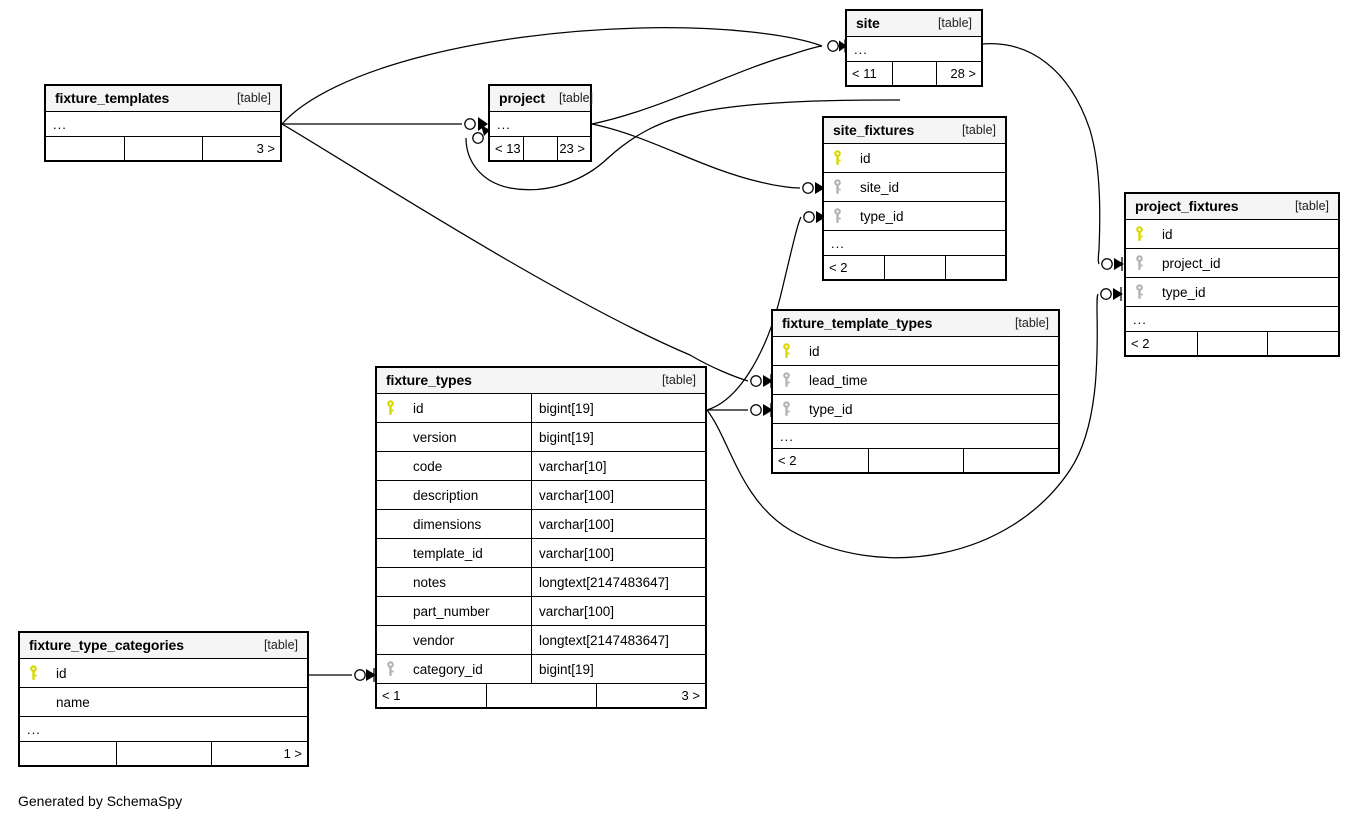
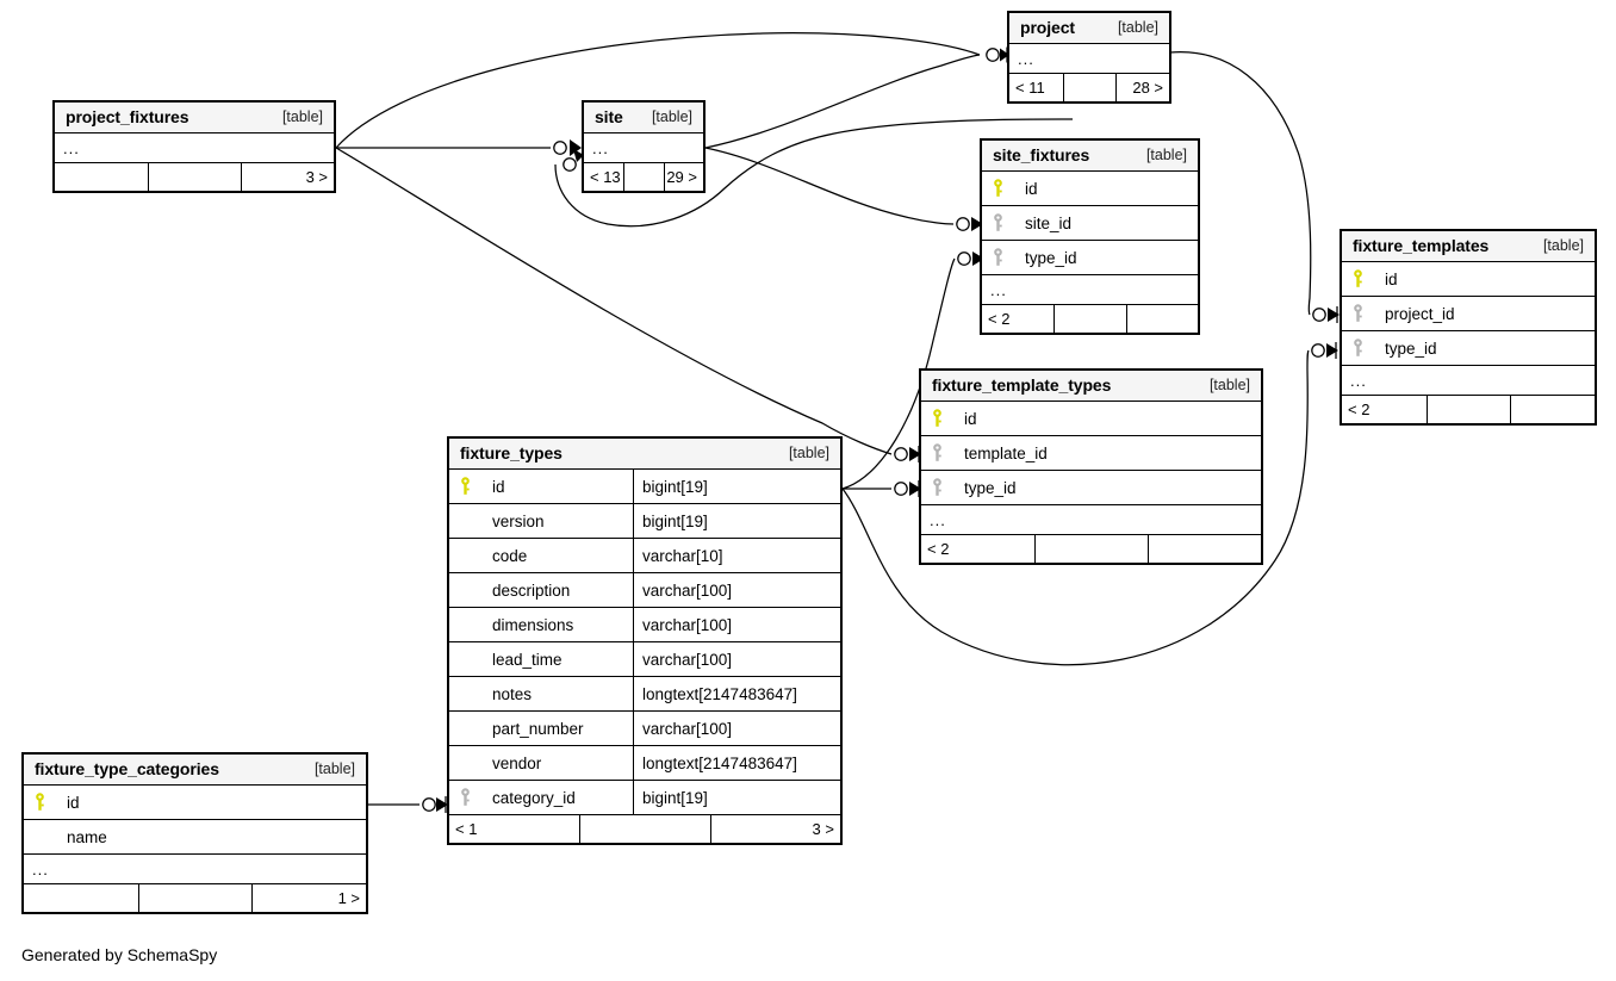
- site
+ project
  [table]
  ...
  < 11
  28 >
- fixture_templates
+ project_fixtures
  [table]
  ...
  3 >
- project
+ site
  [table]
  ...
  < 13
- 23 >
+ 29 >
  site_fixtures
  [table]
  id
  site_id
  type_id
  ...
  < 2
- project_fixtures
+ fixture_templates
  [table]
  id
  project_id
  type_id
  ...
  < 2
  fixture_template_types
  [table]
  id
- lead_time
+ template_id
  type_id
  ...
  < 2
  fixture_types
  [table]
  id
  bigint[19]
  version
  bigint[19]
  code
  varchar[10]
  description
  varchar[100]
  dimensions
  varchar[100]
- template_id
+ lead_time
  varchar[100]
  notes
  longtext[2147483647]
  part_number
  varchar[100]
  vendor
  longtext[2147483647]
  category_id
  bigint[19]
  < 1
  3 >
  fixture_type_categories
  [table]
  id
  name
  ...
  1 >
  Generated by SchemaSpy
